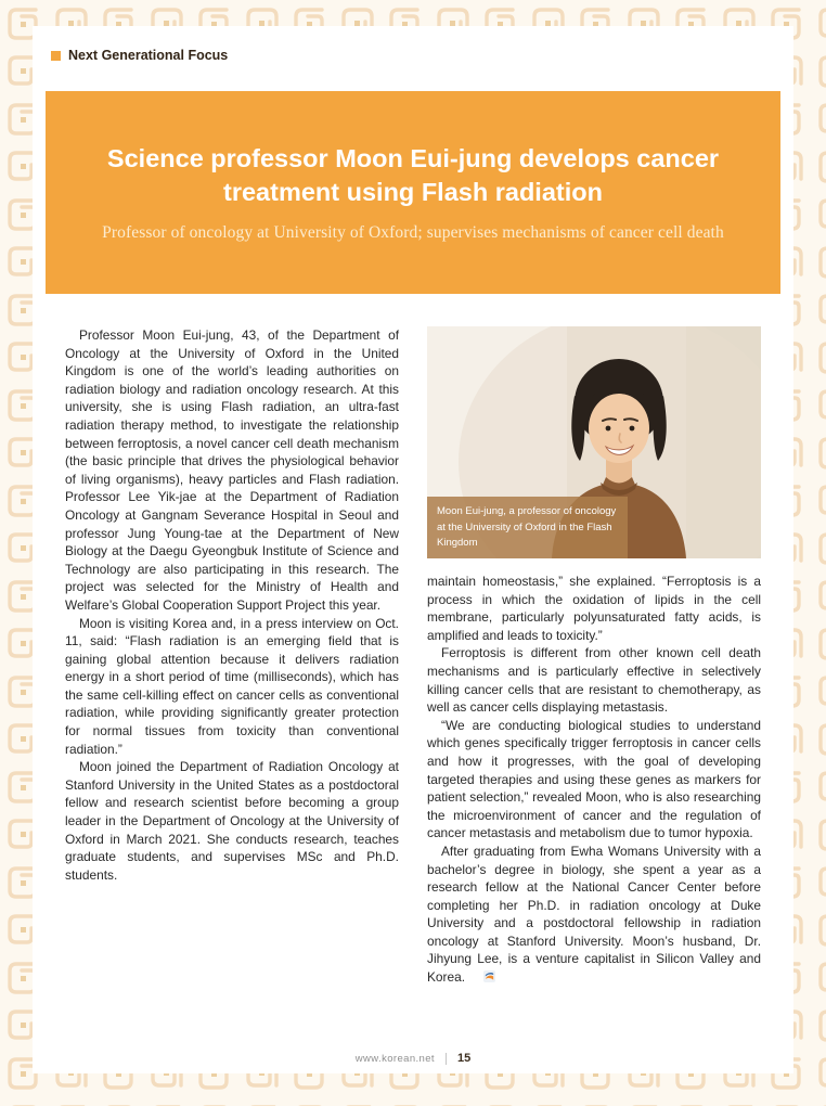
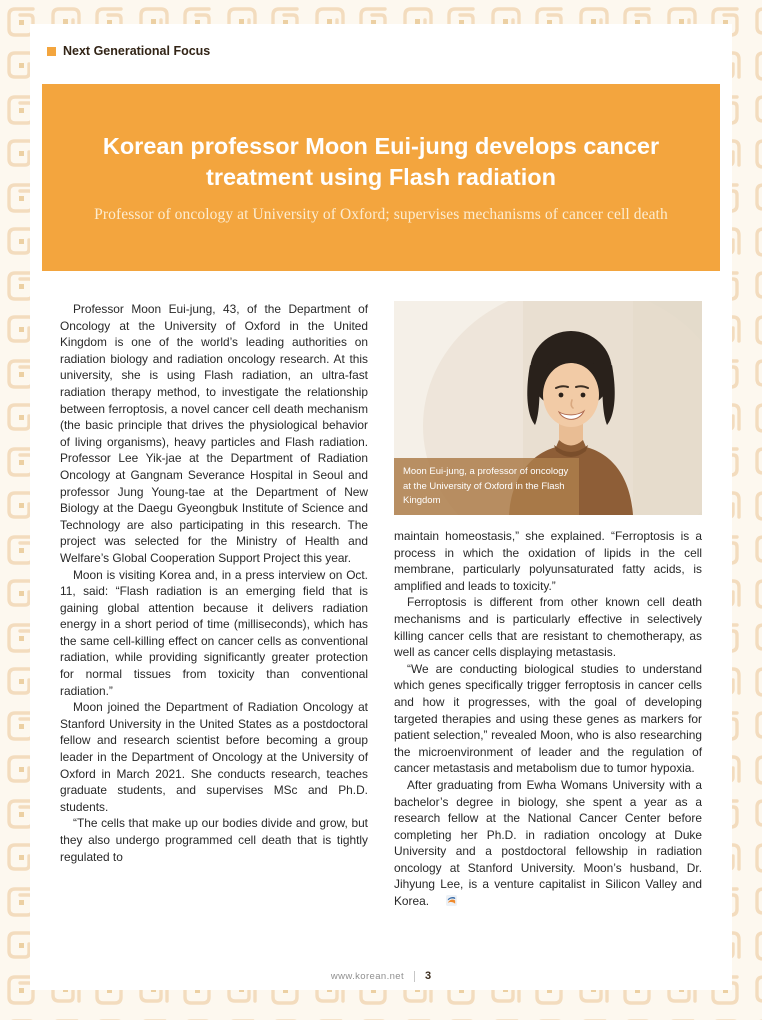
  Next Generational Focus
- Science professor Moon Eui-jung develops cancer treatment using Flash radiation
+ Korean professor Moon Eui-jung develops cancer treatment using Flash radiation
  Professor of oncology at University of Oxford; supervises mechanisms of cancer cell death
  Professor Moon Eui-jung, 43, of the Department of Oncology at the University of Oxford in the United Kingdom is one of the world’s leading authorities on radiation biology and radiation oncology research. At this university, she is using Flash radiation, an ultra-fast radiation therapy method, to investigate the relationship between ferroptosis, a novel cancer cell death mechanism (the basic principle that drives the physiological behavior of living organisms), heavy particles and Flash radiation. Professor Lee Yik-jae at the Department of Radiation Oncology at Gangnam Severance Hospital in Seoul and professor Jung Young-tae at the Department of New Biology at the Daegu Gyeongbuk Institute of Science and Technology are also participating in this research. The project was selected for the Ministry of Health and Welfare’s Global Cooperation Support Project this year.
  Moon is visiting Korea and, in a press interview on Oct. 11, said: “Flash radiation is an emerging field that is gaining global attention because it delivers radiation energy in a short period of time (milliseconds), which has the same cell-killing effect on cancer cells as conventional radiation, while providing significantly greater protection for normal tissues from toxicity than conventional radiation.”
  Moon joined the Department of Radiation Oncology at Stanford University in the United States as a postdoctoral fellow and research scientist before becoming a group leader in the Department of Oncology at the University of Oxford in March 2021. She conducts research, teaches graduate students, and supervises MSc and Ph.D. students.
+ “The cells that make up our bodies divide and grow, but they also undergo programmed cell death that is tightly regulated to
  Moon Eui-jung, a professor of oncology at the University of Oxford in the Flash Kingdom
  maintain homeostasis,” she explained. “Ferroptosis is a process in which the oxidation of lipids in the cell membrane, particularly polyunsaturated fatty acids, is amplified and leads to toxicity.”
  Ferroptosis is different from other known cell death mechanisms and is particularly effective in selectively killing cancer cells that are resistant to chemotherapy, as well as cancer cells displaying metastasis.
- “We are conducting biological studies to understand which genes specifically trigger ferroptosis in cancer cells and how it progresses, with the goal of developing targeted therapies and using these genes as markers for patient selection,” revealed Moon, who is also researching the microenvironment of cancer and the regulation of cancer metastasis and metabolism due to tumor hypoxia.
+ “We are conducting biological studies to understand which genes specifically trigger ferroptosis in cancer cells and how it progresses, with the goal of developing targeted therapies and using these genes as markers for patient selection,” revealed Moon, who is also researching the microenvironment of leader and the regulation of cancer metastasis and metabolism due to tumor hypoxia.
  After graduating from Ewha Womans University with a bachelor’s degree in biology, she spent a year as a research fellow at the National Cancer Center before completing her Ph.D. in radiation oncology at Duke University and a postdoctoral fellowship in radiation oncology at Stanford University. Moon’s husband, Dr. Jihyung Lee, is a venture capitalist in Silicon Valley and Korea.
  www.korean.net
- 15
+ 3
